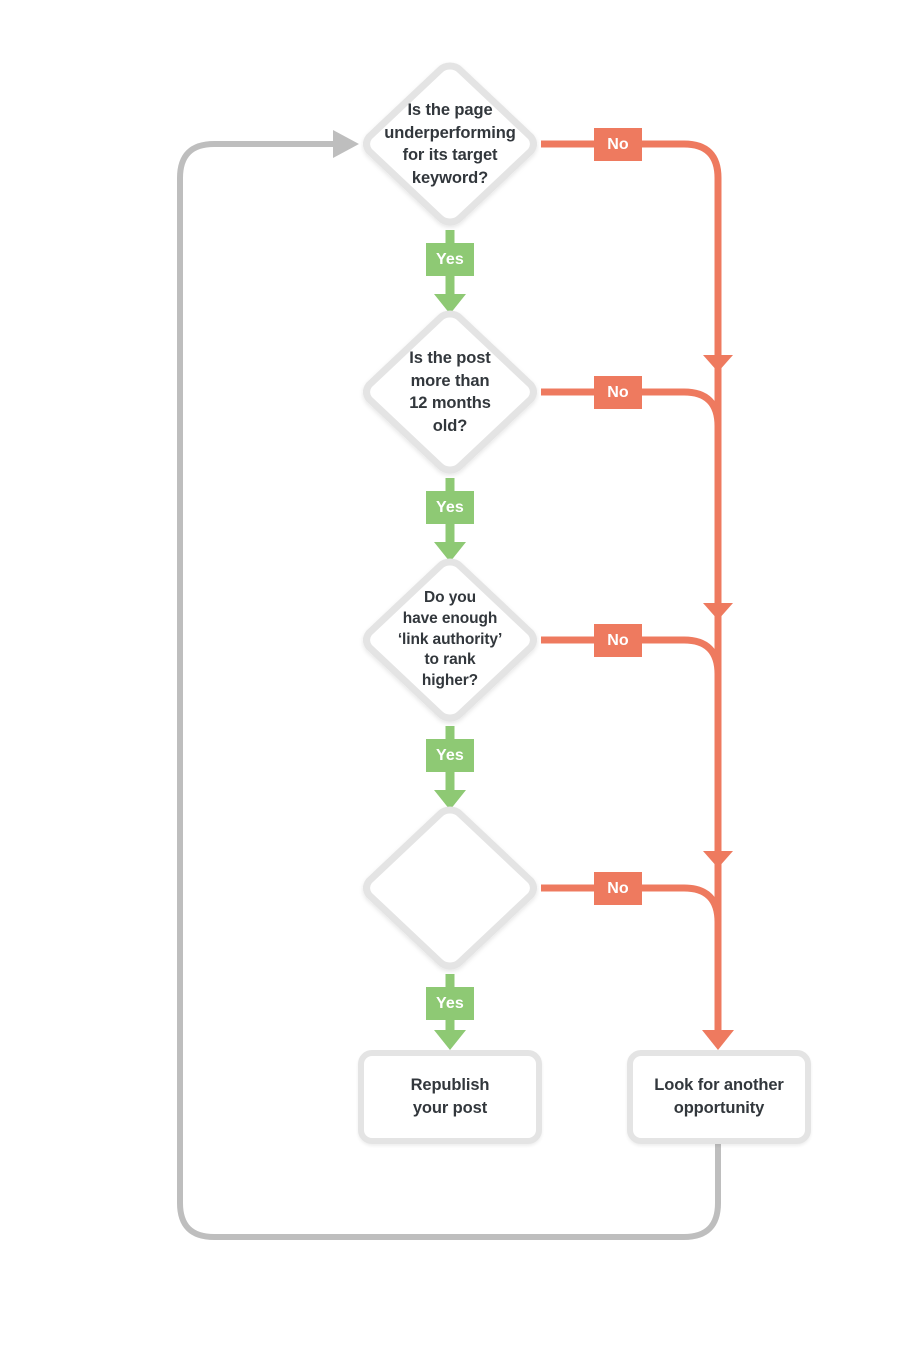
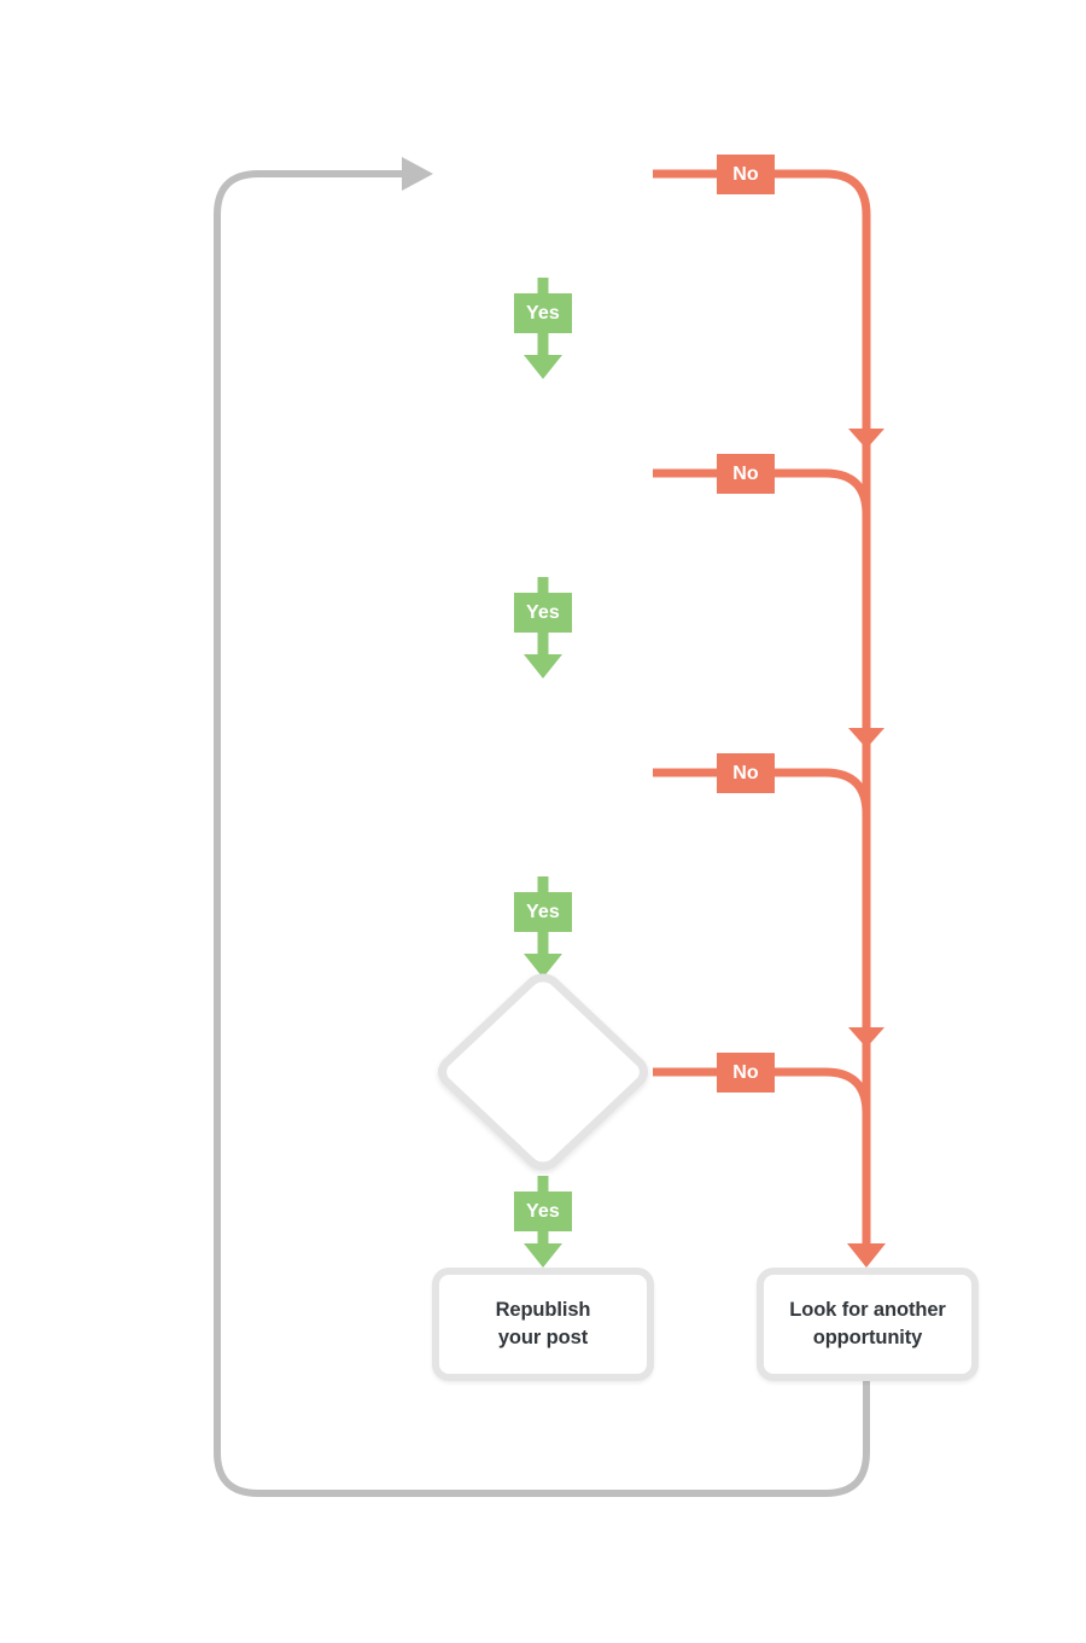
- Is the page
- underperforming
- for its target
- keyword?
- Is the post
- more than
- 12 months
- old?
- Do you
- have enough
- ‘link authority’
- to rank
- higher?
  Republish
  your post
  Look for another
  opportunity
  No
  No
  No
  No
  Yes
  Yes
  Yes
  Yes
